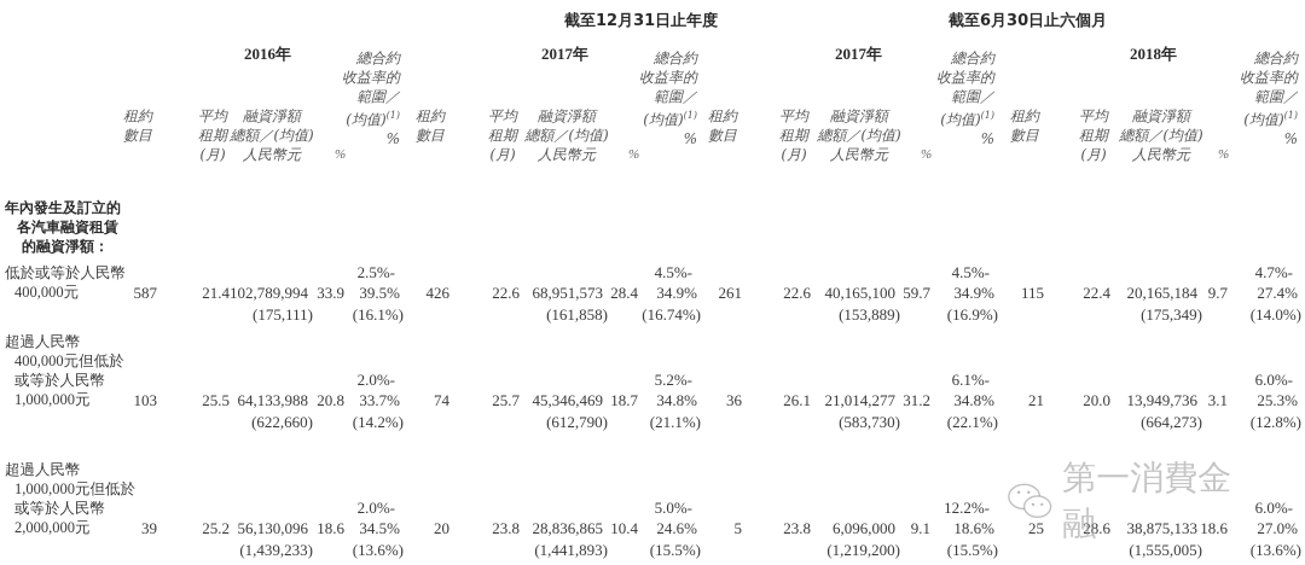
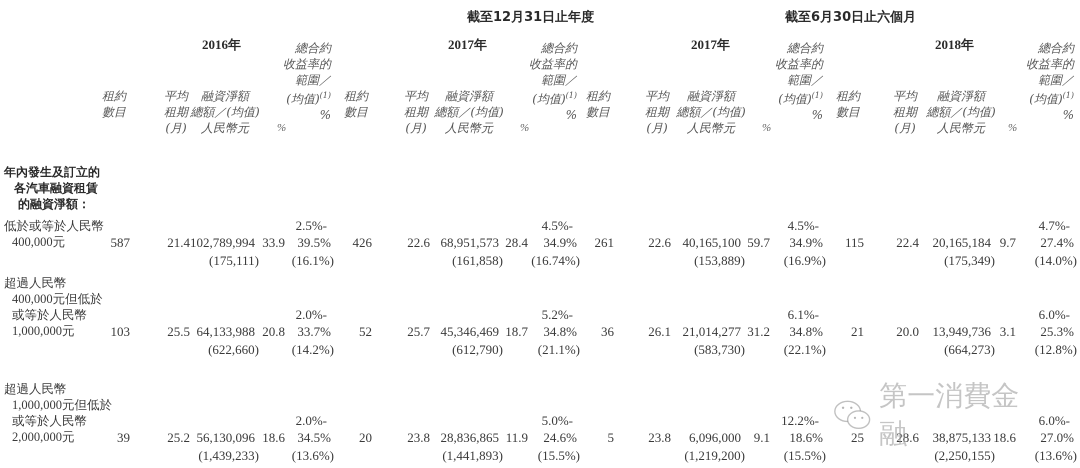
  截至12月31日止年度
  截至6月30日止六個月
  2016年
  2017年
  2017年
  2018年
  租約
  數目
  平均
  租期
  (月)
  融資淨額
  總額／(均值)
  人民幣元
  %
  總合約
  收益率的
  範圍／
  (均值)(1)
  %
  租約
  數目
  平均
  租期
  (月)
  融資淨額
  總額／(均值)
  人民幣元
  %
  總合約
  收益率的
  範圍／
  (均值)(1)
  %
  租約
  數目
  平均
  租期
  (月)
  融資淨額
  總額／(均值)
  人民幣元
  %
  總合約
  收益率的
  範圍／
  (均值)(1)
  %
  租約
  數目
  平均
  租期
  (月)
  融資淨額
  總額／(均值)
  人民幣元
  %
  總合約
  收益率的
  範圍／
  (均值)(1)
  %
  年內發生及訂立的
  各汽車融資租賃
  的融資淨額：
  低於或等於人民幣
  400,000元
  587
  21.4
  102,789,994
  (175,111)
  33.9
  2.5%-
  39.5%
  (16.1%)
  426
  22.6
  68,951,573
  (161,858)
  28.4
  4.5%-
  34.9%
  (16.74%)
  261
  22.6
  40,165,100
  (153,889)
  59.7
  4.5%-
  34.9%
  (16.9%)
  115
  22.4
  20,165,184
  (175,349)
  9.7
  4.7%-
  27.4%
  (14.0%)
  超過人民幣
  400,000元但低於
  或等於人民幣
  1,000,000元
  103
  25.5
  64,133,988
  (622,660)
  20.8
  2.0%-
  33.7%
  (14.2%)
- 74
+ 52
  25.7
  45,346,469
  (612,790)
  18.7
  5.2%-
  34.8%
  (21.1%)
  36
  26.1
  21,014,277
  (583,730)
  31.2
  6.1%-
  34.8%
  (22.1%)
  21
  20.0
  13,949,736
  (664,273)
  3.1
  6.0%-
  25.3%
  (12.8%)
  超過人民幣
  1,000,000元但低於
  或等於人民幣
  2,000,000元
  39
  25.2
  56,130,096
  (1,439,233)
  18.6
  2.0%-
  34.5%
  (13.6%)
  20
  23.8
  28,836,865
  (1,441,893)
- 10.4
+ 11.9
  5.0%-
  24.6%
  (15.5%)
  5
  23.8
  6,096,000
  (1,219,200)
  9.1
  12.2%-
  18.6%
  (15.5%)
  25
  28.6
  38,875,133
- (1,555,005)
+ (2,250,155)
  18.6
  6.0%-
  27.0%
  (13.6%)
  第一消費金融
